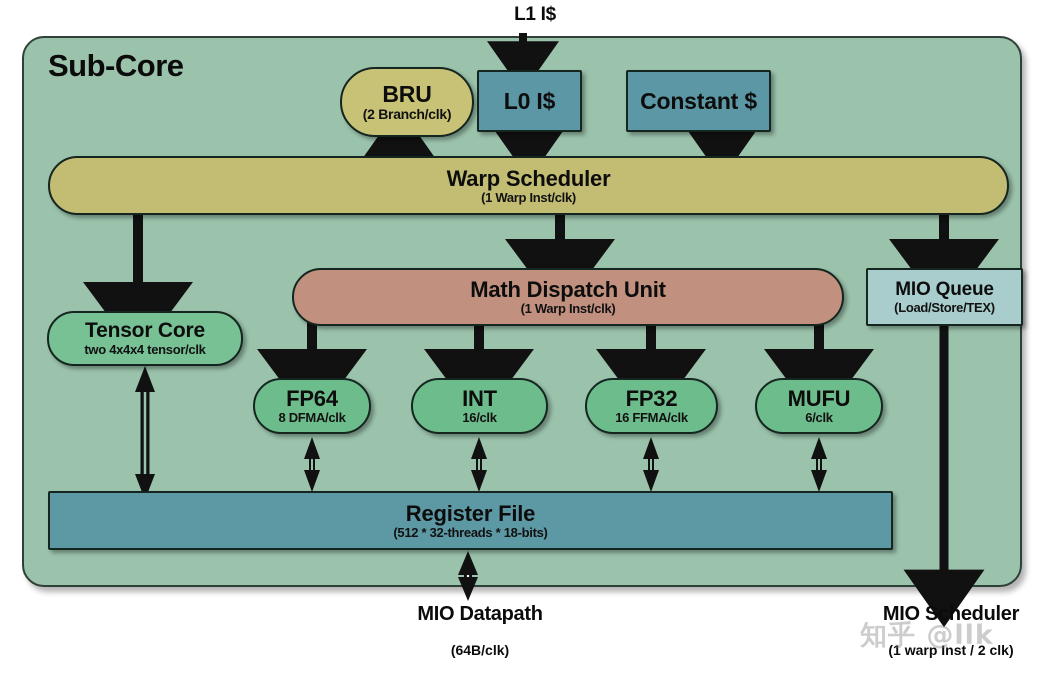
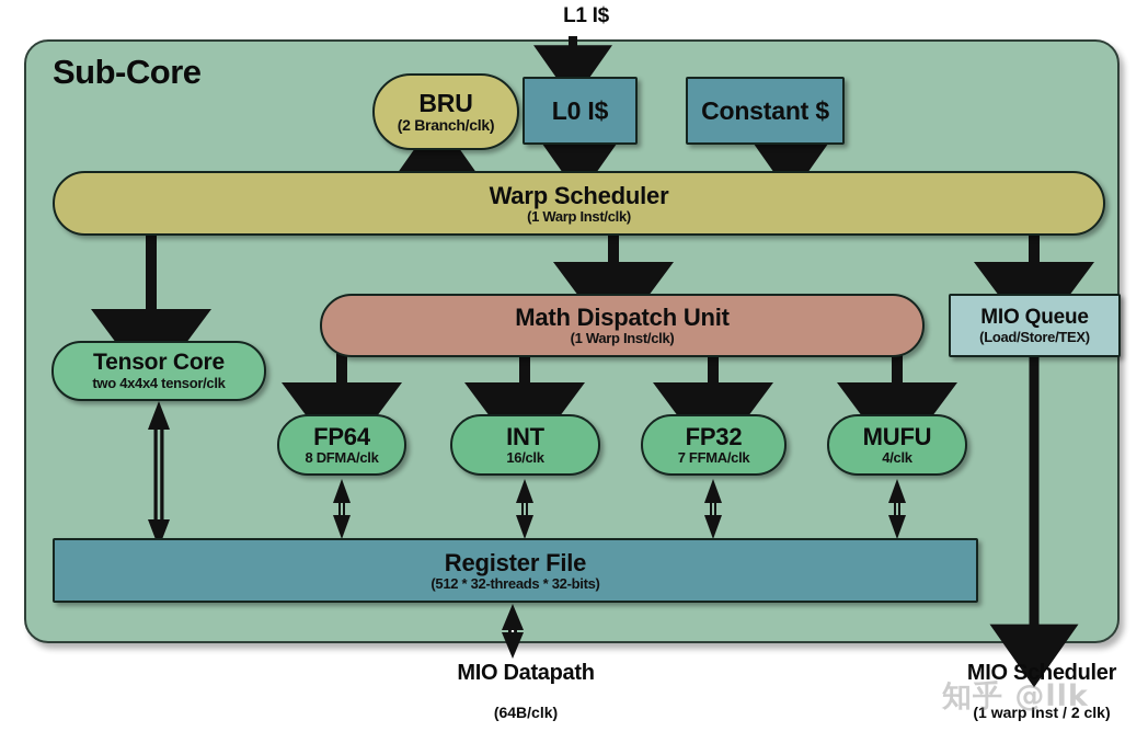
  Sub-Core
  BRU
  (2 Branch/clk)
  L0 I$
  Constant $
  Warp Scheduler
  (1 Warp Inst/clk)
  Math Dispatch Unit
  (1 Warp Inst/clk)
  MIO Queue
  (Load/Store/TEX)
  Tensor Core
  two 4x4x4 tensor/clk
  FP64
  8 DFMA/clk
  INT
  16/clk
  FP32
- 16 FFMA/clk
+ 7 FFMA/clk
  MUFU
- 6/clk
+ 4/clk
  Register File
- (512 * 32-threads * 18-bits)
+ (512 * 32-threads * 32-bits)
  L1 I$
  MIO Datapath
  (64B/clk)
  MIO Scheduler
  (1 warp Inst / 2 clk)
  知乎 @llk
